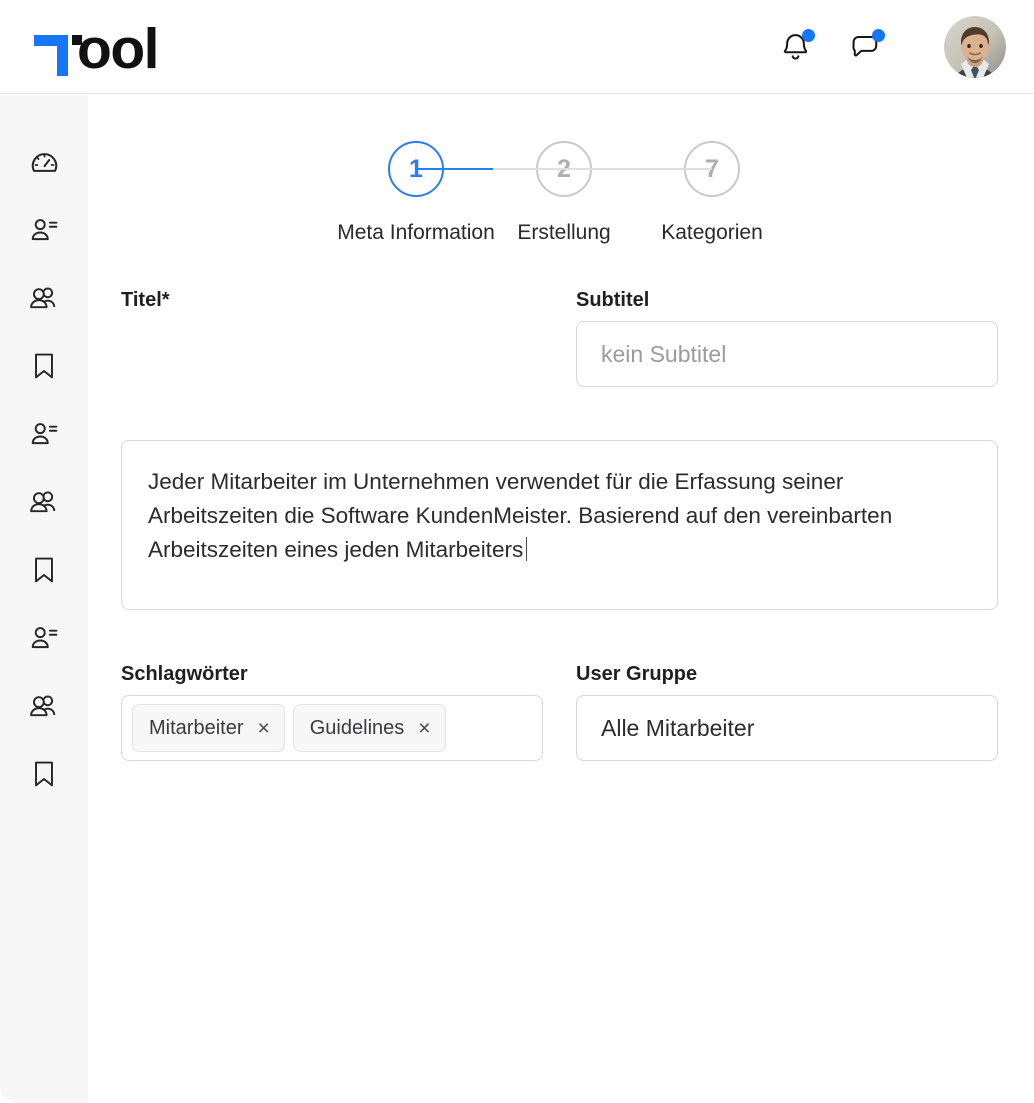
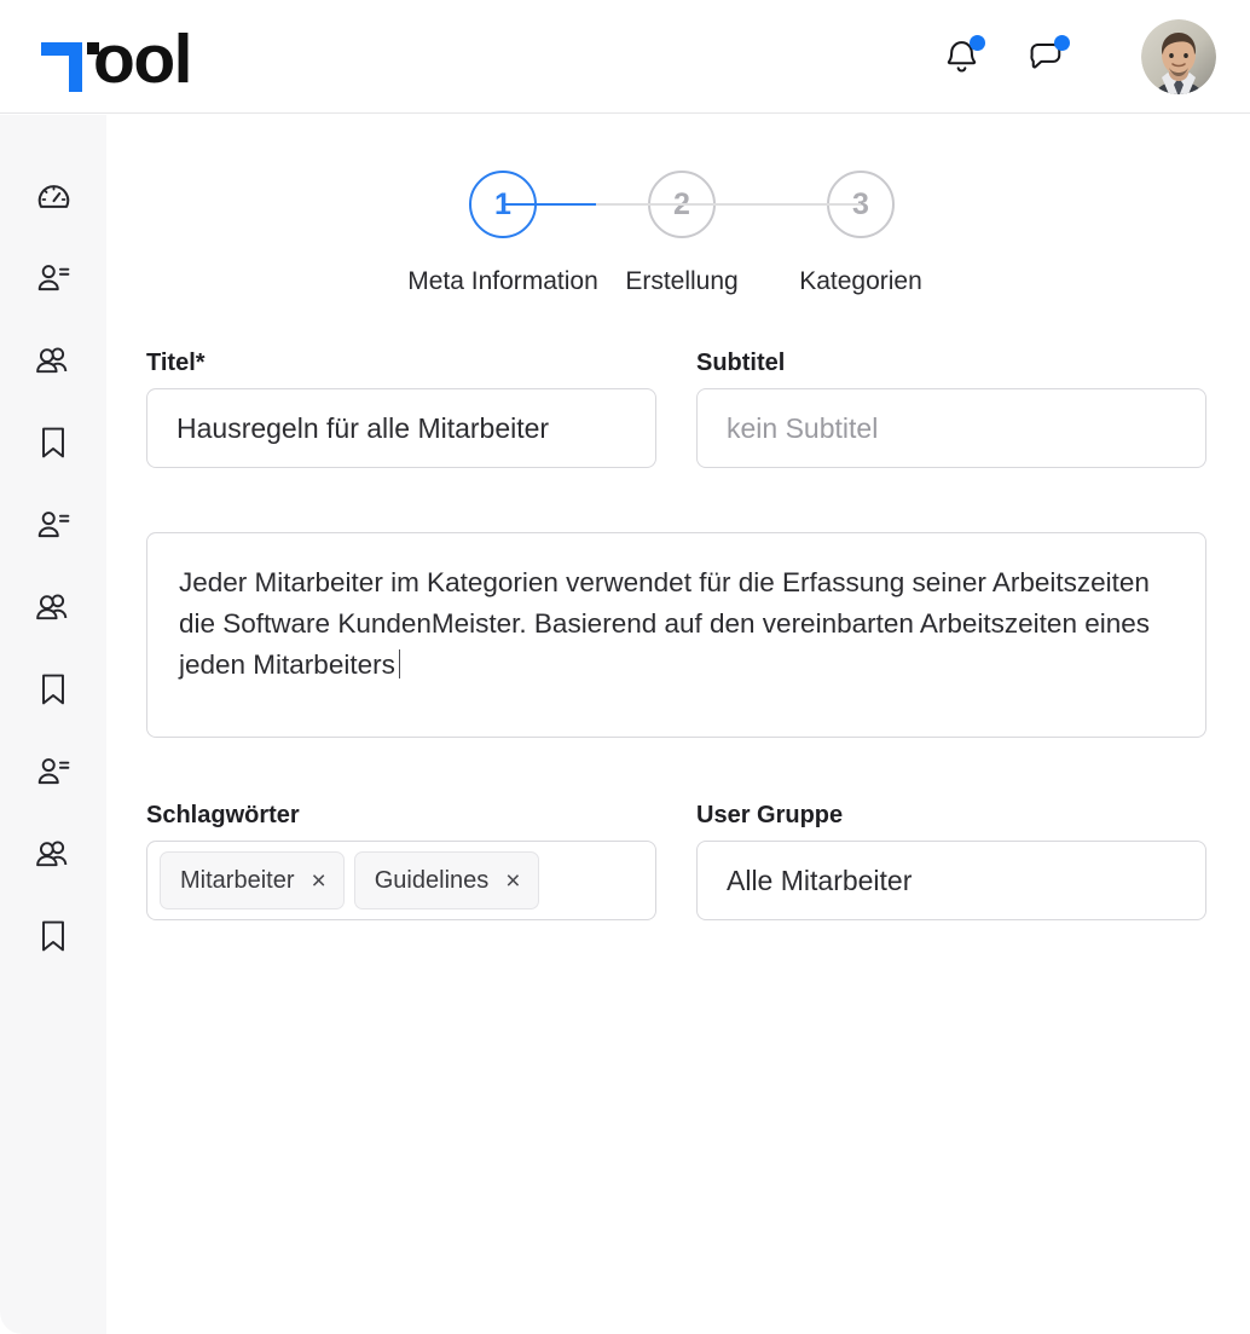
  ool
  Meta Information
  Erstellung
- 7
+ 3
  Kategorien
  Titel*
+ Hausregeln für alle Mitarbeiter
  Subtitel
  kein Subtitel
- Jeder Mitarbeiter im Unternehmen verwendet für die Erfassung seiner Arbeitszeiten die Software KundenMeister. Basierend auf den vereinbarten Arbeitszeiten eines jeden Mitarbeiters
+ Jeder Mitarbeiter im Kategorien verwendet für die Erfassung seiner Arbeitszeiten die Software KundenMeister. Basierend auf den vereinbarten Arbeitszeiten eines jeden Mitarbeiters
  Schlagwörter
  Mitarbeiter
  ×
  Guidelines
  ×
  User Gruppe
  Alle Mitarbeiter
